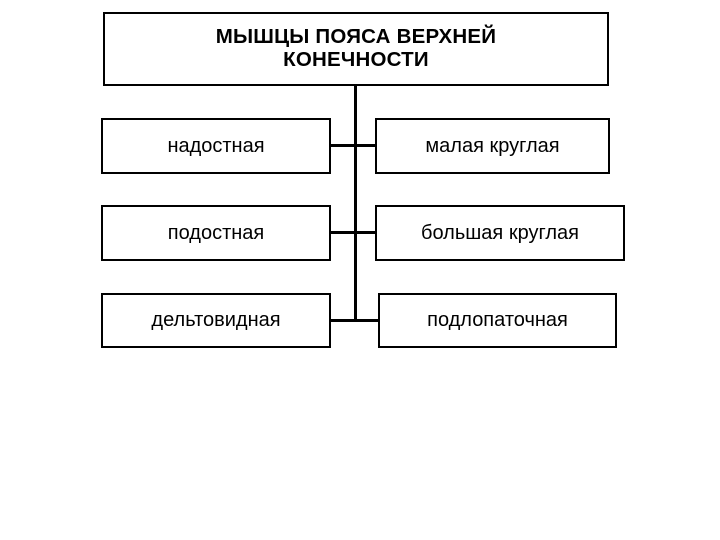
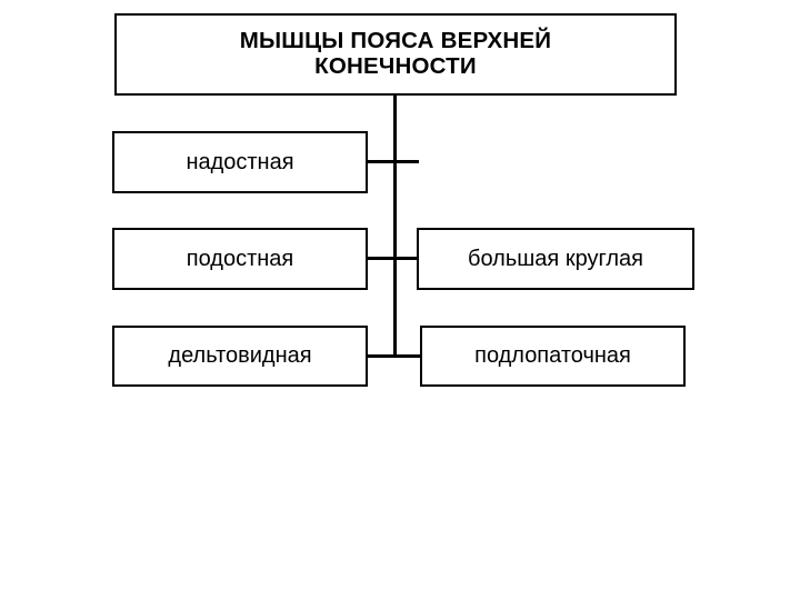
  МЫШЦЫ ПОЯСА ВЕРХНЕЙ КОНЕЧНОСТИ
  надостная
- малая круглая
  подостная
  большая круглая
  дельтовидная
  подлопаточная
